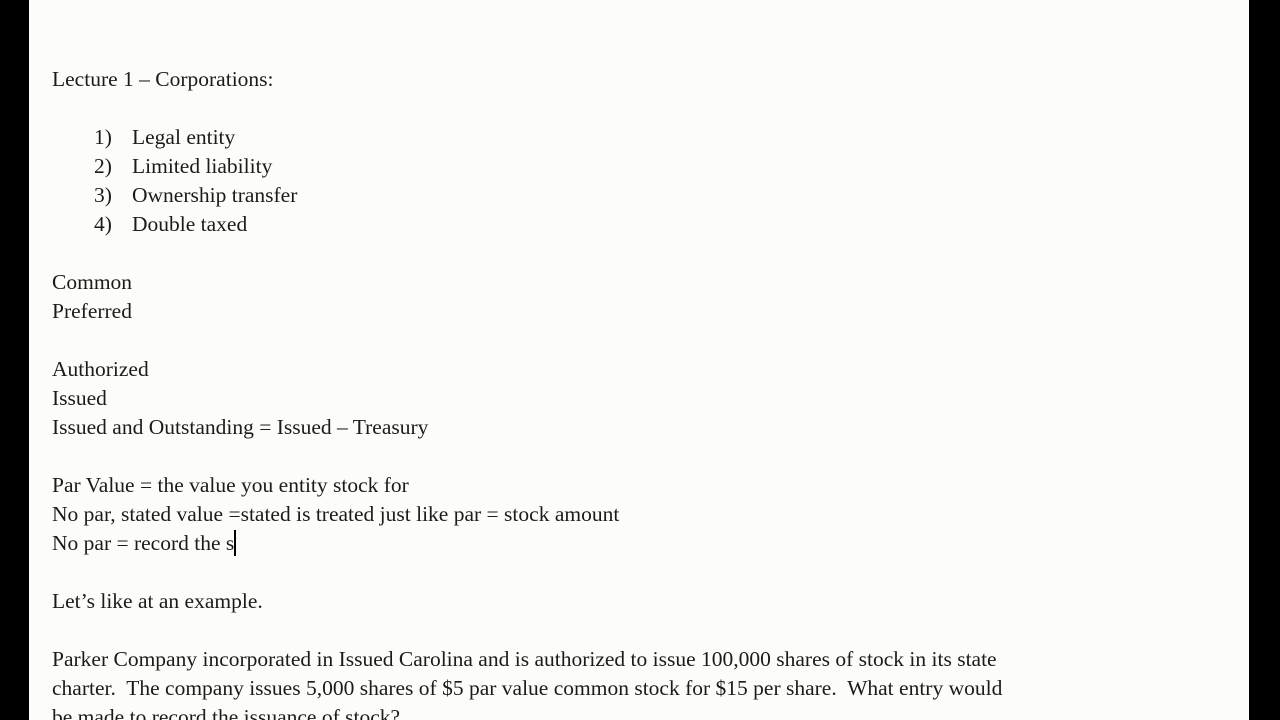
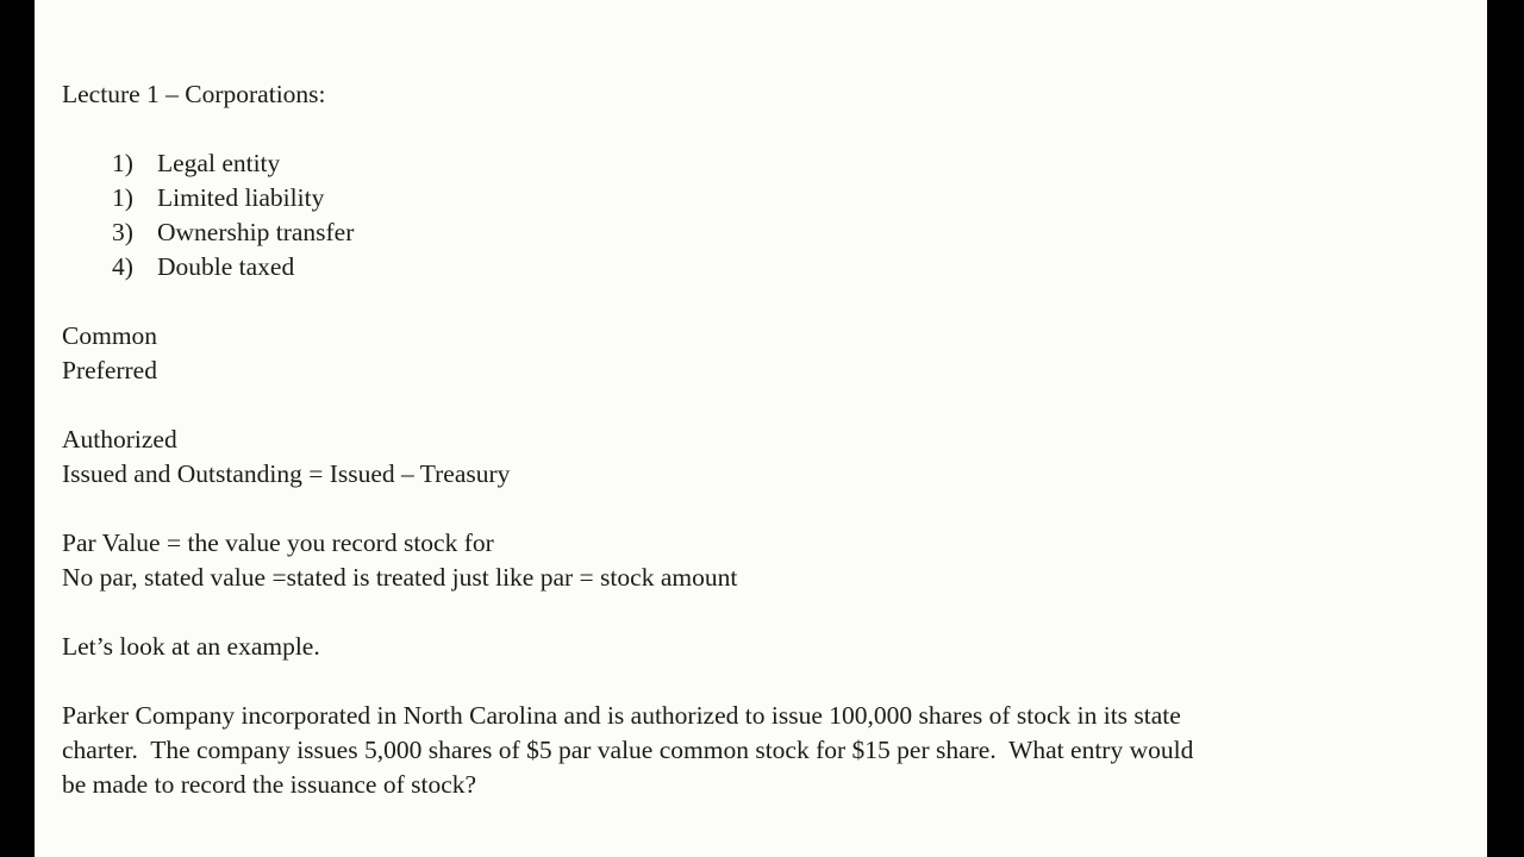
  Lecture 1 – Corporations:
  1) Legal entity
- 2) Limited liability
+ 1) Limited liability
  3) Ownership transfer
  4) Double taxed
  Common
  Preferred
  Authorized
- Issued
  Issued and Outstanding = Issued – Treasury
- Par Value = the value you entity stock for
+ Par Value = the value you record stock for
  No par, stated value =stated is treated just like par = stock amount
- No par = record the s
- Let’s like at an example.
+ Let’s look at an example.
- Parker Company incorporated in Issued Carolina and is authorized to issue 100,000 shares of stock in its state
+ Parker Company incorporated in North Carolina and is authorized to issue 100,000 shares of stock in its state
  charter. The company issues 5,000 shares of $5 par value common stock for $15 per share. What entry would
  be made to record the issuance of stock?
